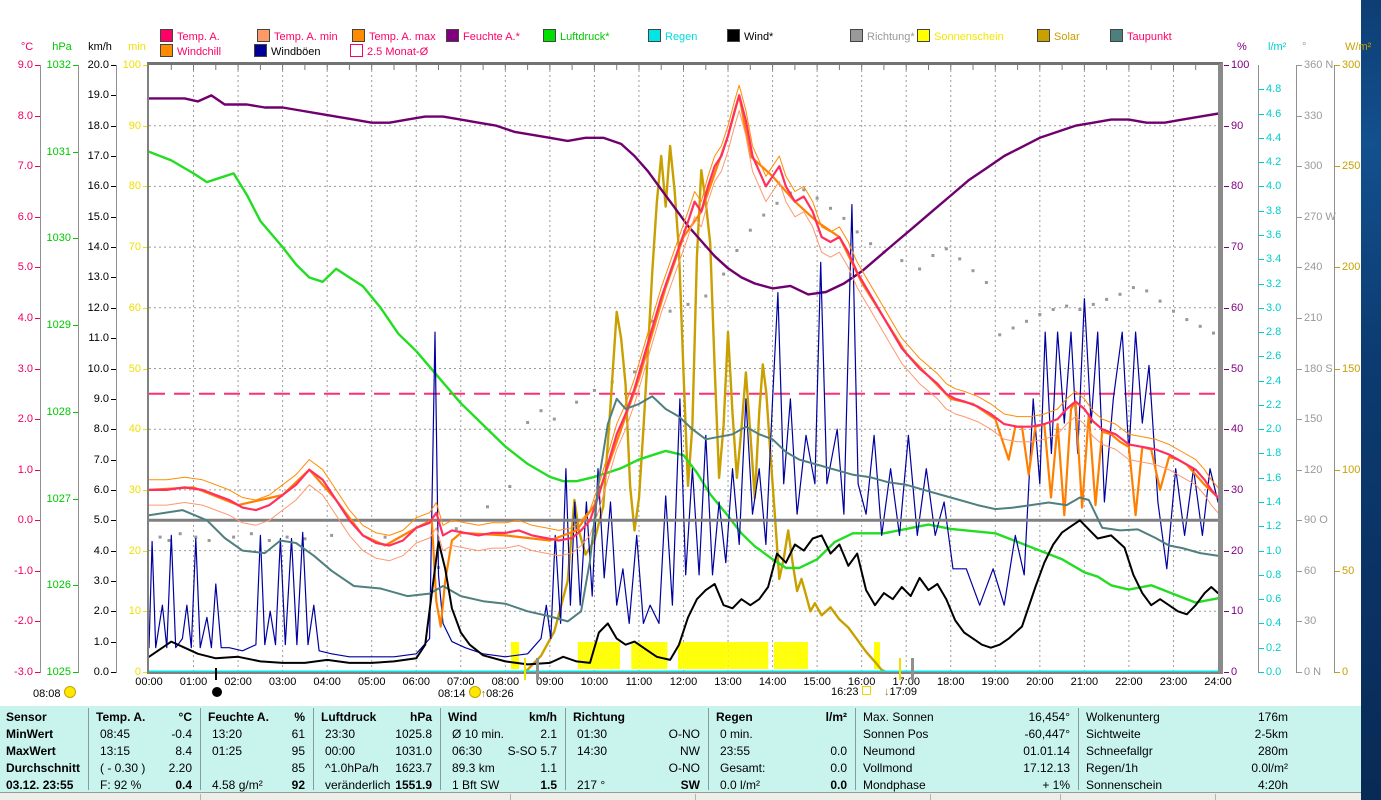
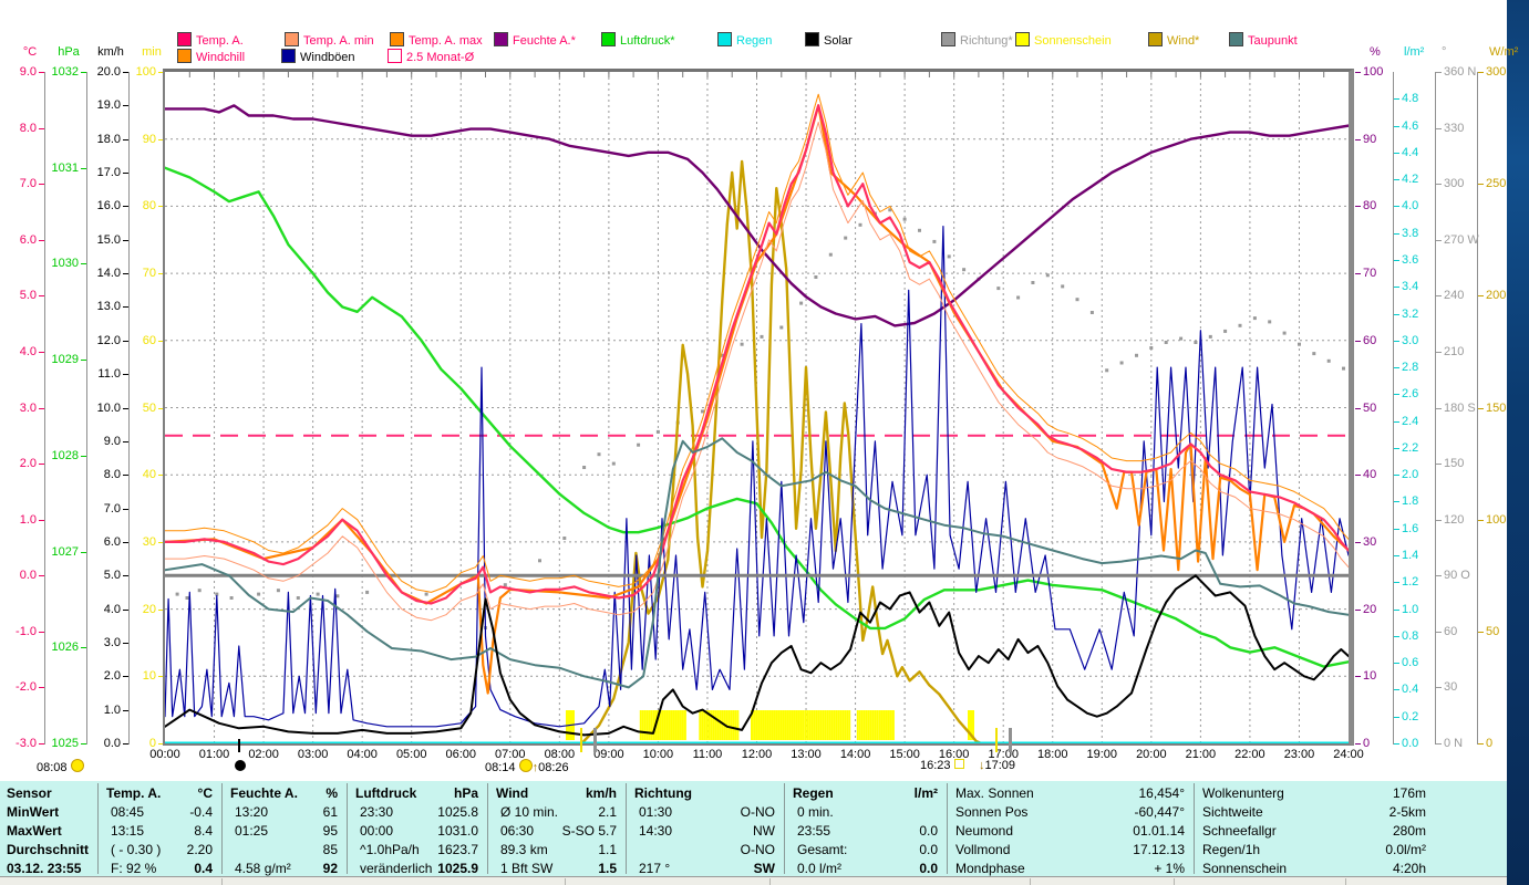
  Temp. A.
  Temp. A. min
  Temp. A. max
  Feuchte A.*
  Luftdruck*
  Regen
- Wind*
+ Solar
  Richtung*
  Sonnenschein
- Solar
+ Wind*
  Taupunkt
  Windchill
  Windböen
  2.5 Monat-Ø
  9.0
  8.0
  7.0
  6.0
  5.0
  4.0
  3.0
  2.0
  1.0
  0.0
  -1.0
  -2.0
  -3.0
  1032
  1031
  1030
  1029
  1028
  1027
  1026
  1025
  20.0
  19.0
  18.0
  17.0
  16.0
  15.0
  14.0
  13.0
  12.0
  11.0
  10.0
  9.0
  8.0
  7.0
  6.0
  5.0
  4.0
  3.0
  2.0
  1.0
  0.0
  100
  90
  80
  70
  60
  50
  40
  30
  20
  10
  0
  100
  90
  80
  70
  60
  50
  40
  30
  20
  10
  0
  4.8
  4.6
  4.4
  4.2
  4.0
  3.8
  3.6
  3.4
  3.2
  3.0
  2.8
  2.6
  2.4
  2.2
  2.0
  1.8
  1.6
  1.4
  1.2
  1.0
  0.8
  0.6
  0.4
  0.2
  0.0
  360 N
  330
  300
  270 W
  240
  210
  180 S
  150
  120
  90 O
  60
  30
  0 N
  300
  250
  200
  150
  100
  50
  0
  °C
  hPa
  km/h
  min
  %
  l/m²
  °
  W/m²
  00:00
  01:00
  02:00
  03:00
  04:00
  05:00
  06:00
  07:00
  08:00
  09:00
  10:00
  11:00
  12:00
  13:00
  14:00
  15:00
  16:00
  17:00
  18:00
  19:00
  20:00
  21:00
  22:00
  23:00
  24:00
  08:08
  08:14 ↑08:26
  16:23
  ↓17:09
  Sensor
  MinWert
  MaxWert
  Durchschnitt
  03.12. 23:55
  Temp. A.
  °C
  08:45
  -0.4
  13:15
  8.4
  ( - 0.30 )
  2.20
  F: 92 %
  0.4
  Feuchte A.
  %
  13:20
  61
  01:25
  95
  85
  4.58 g/m²
  92
  Luftdruck
  hPa
  23:30
  1025.8
  00:00
  1031.0
  ^1.0hPa/h
  1623.7
  veränderlich
- 1551.9
+ 1025.9
  Wind
  km/h
  Ø 10 min.
  2.1
  06:30
  S-SO 5.7
  89.3 km
  1.1
  1 Bft SW
  1.5
  Richtung
  01:30
  O-NO
  14:30
  NW
  O-NO
  217 °
  SW
  Regen
  l/m²
  0 min.
  23:55
  0.0
  Gesamt:
  0.0
  0.0 l/m²
  0.0
  Max. Sonnen
  16,454°
  Sonnen Pos
  -60,447°
  Neumond
  01.01.14
  Vollmond
  17.12.13
  Mondphase
  + 1%
  Wolkenunterg
  176m
  Sichtweite
  2-5km
  Schneefallgr
  280m
  Regen/1h
  0.0l/m²
  Sonnenschein
  4:20h
